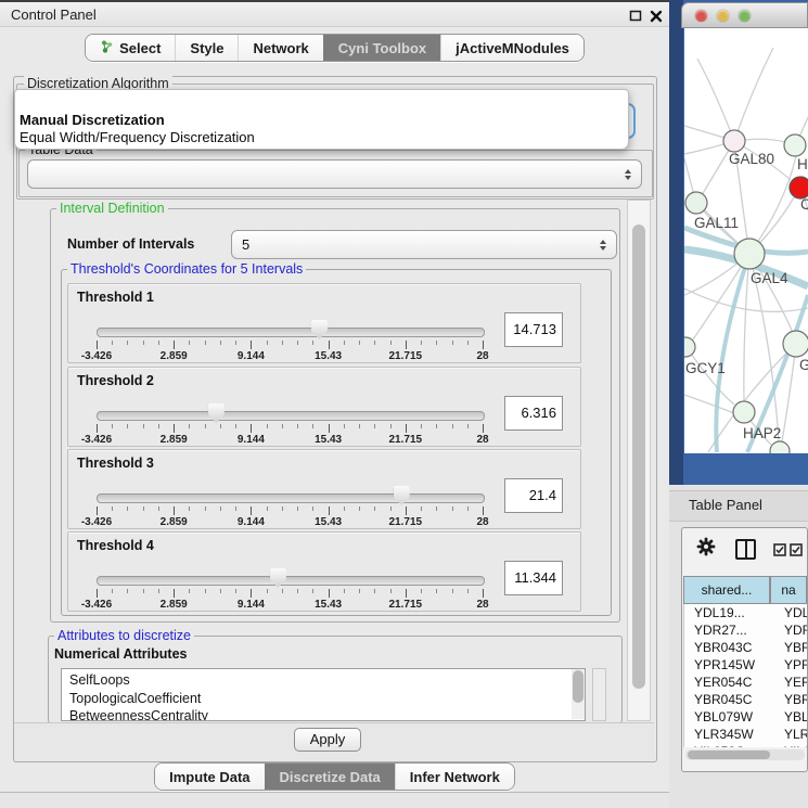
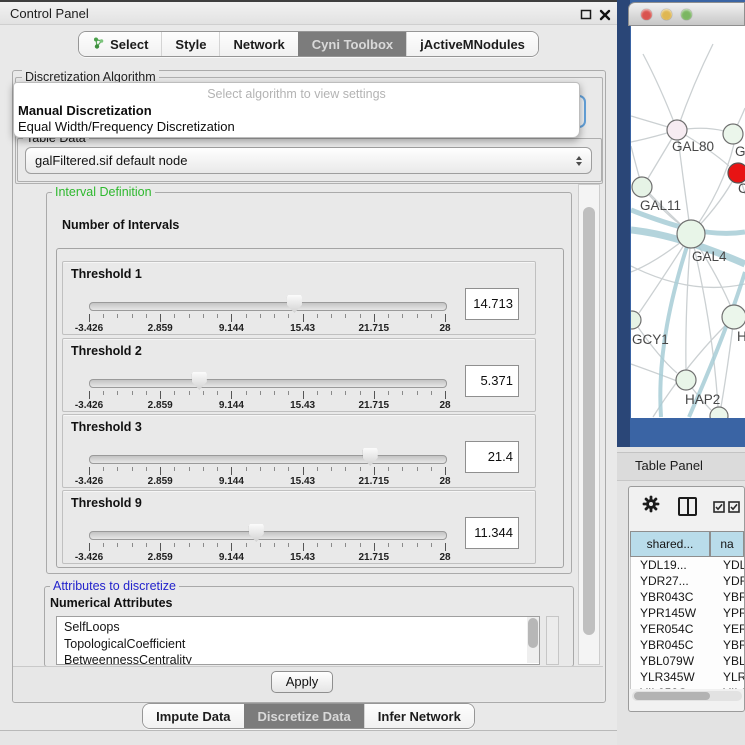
  Control Panel
  Select
  Style
  Network
  Cyni Toolbox
  jActiveMNodules
  Discretization Algorithm
+ Select algorithm to view settings
  Manual Discretization
  Equal Width/Frequency Discretization
  Table Data
+ galFiltered.sif default node
  Interval Definition
  Number of Intervals
- 5
- Threshold's Coordinates for 5 Intervals
  Threshold 1
  -3.426
  2.859
  9.144
  15.43
  21.715
  28
  14.713
  Threshold 2
  -3.426
  2.859
  9.144
  15.43
  21.715
  28
- 6.316
+ 5.371
  Threshold 3
  -3.426
  2.859
  9.144
  15.43
  21.715
  28
  21.4
- Threshold 4
+ Threshold 9
  -3.426
  2.859
  9.144
  15.43
  21.715
  28
  11.344
  Attributes to discretize
  Numerical Attributes
  SelfLoops
  TopologicalCoefficient
  BetweennessCentrality
  Apply
  Impute Data
  Discretize Data
  Infer Network
  GAL80
- H
+ G
  C
  GAL11
  GAL4
  GCY1
- G
+ H
  HAP2
  Table Panel
  shared...
  na
  YDL19...
  YDL
  YDR27...
  YBR043C
  YBR
  YPR145W
  YPR
  YER054C
  YER
  YBR045C
  YBR
  YBL079W
  YBL
  YLR345W
  YLR
